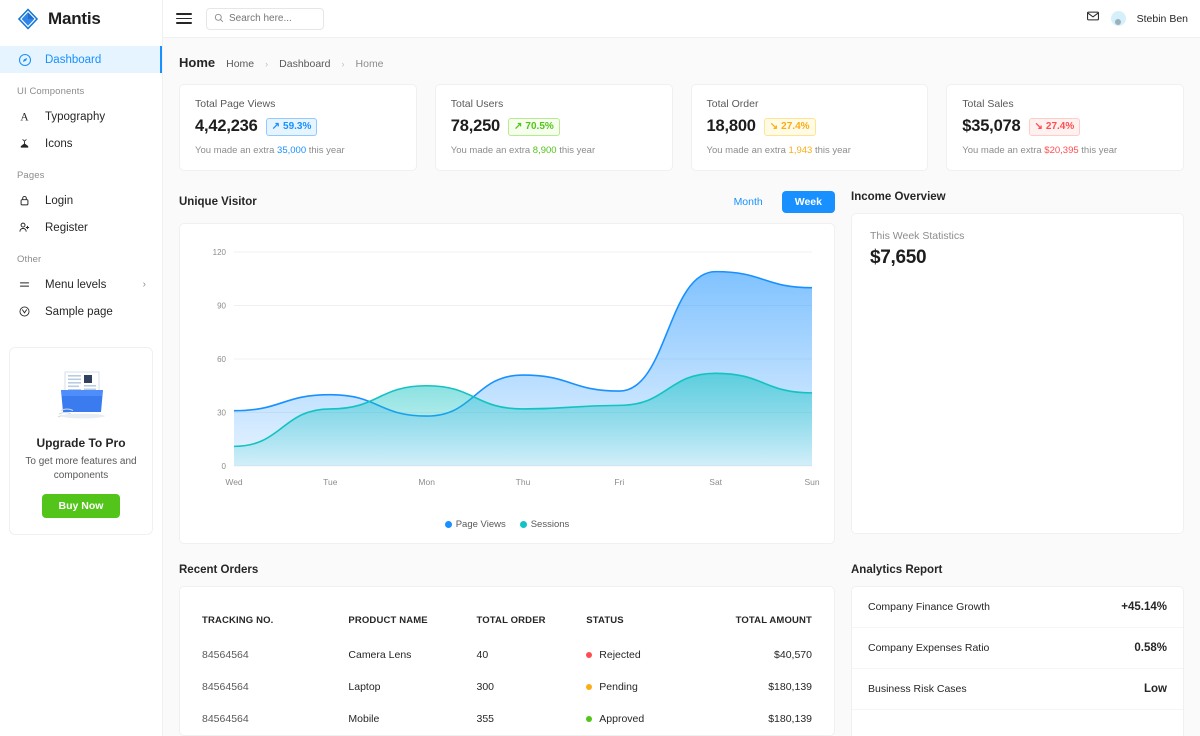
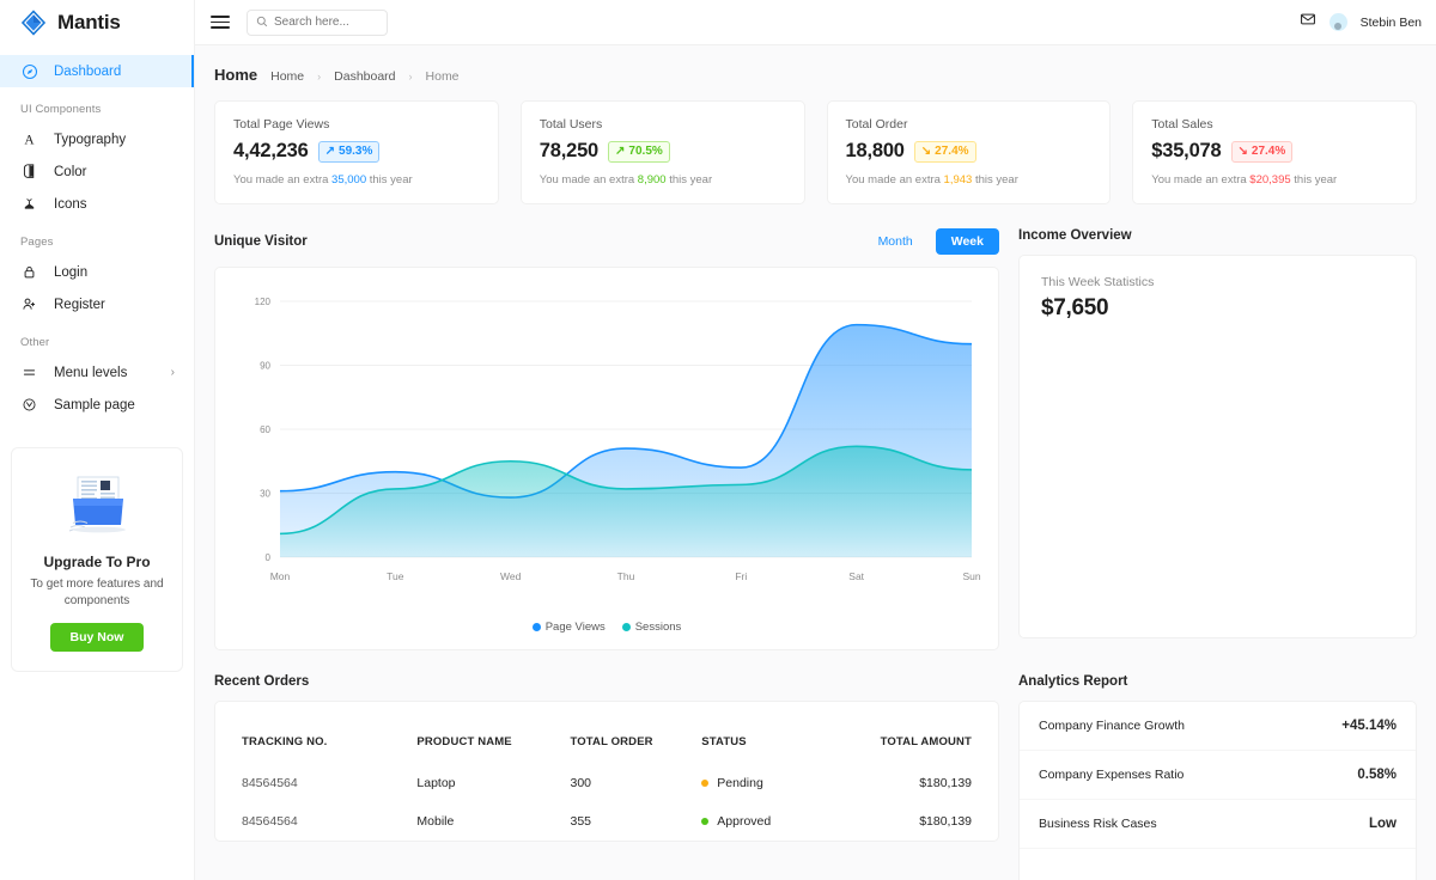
  Mantis
  Dashboard
  UI Components
  A
  Typography
+ Color
  Icons
  Pages
  Login
  Register
  Other
  Menu levels
  ›
  Sample page
  Upgrade To Pro
  To get more features and components
  Buy Now
  Search here...
  Stebin Ben
  Home
  Home
  ›
  Dashboard
  ›
  Home
  Total Page Views
  4,42,236
  ↗
  59.3%
  You made an extra 35,000 this year
  Total Users
  78,250
  ↗
  70.5%
  You made an extra 8,900 this year
  Total Order
  18,800
  ↘
  27.4%
  You made an extra 1,943 this year
  Total Sales
  $35,078
  ↘
  27.4%
  You made an extra $20,395 this year
  Unique Visitor
  Month
  Week
  0
  30
  60
  90
  120
- Wed
+ Mon
  Tue
- Mon
+ Wed
  Thu
  Fri
  Sat
  Sun
  Page Views
  Sessions
  Income Overview
  This Week Statistics
  $7,650
  Recent Orders
  TRACKING NO.	PRODUCT NAME	TOTAL ORDER	STATUS	TOTAL AMOUNT
- 84564564	Camera Lens	40	Rejected	$40,570
  84564564	Laptop	300	Pending	$180,139
  84564564	Mobile	355	Approved	$180,139
  Analytics Report
  Company Finance Growth
  +45.14%
  Company Expenses Ratio
  0.58%
  Business Risk Cases
  Low
